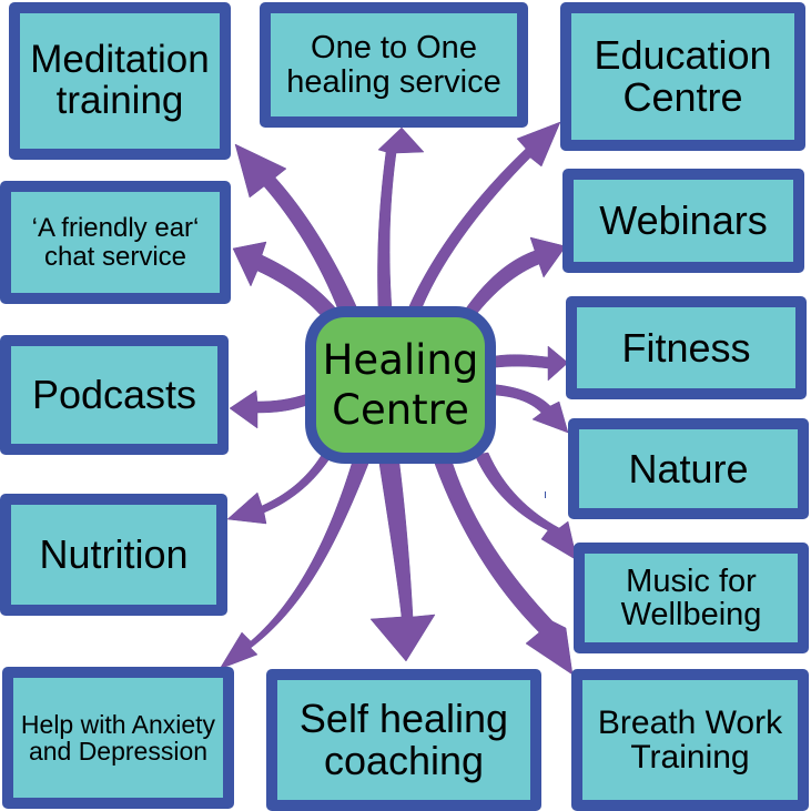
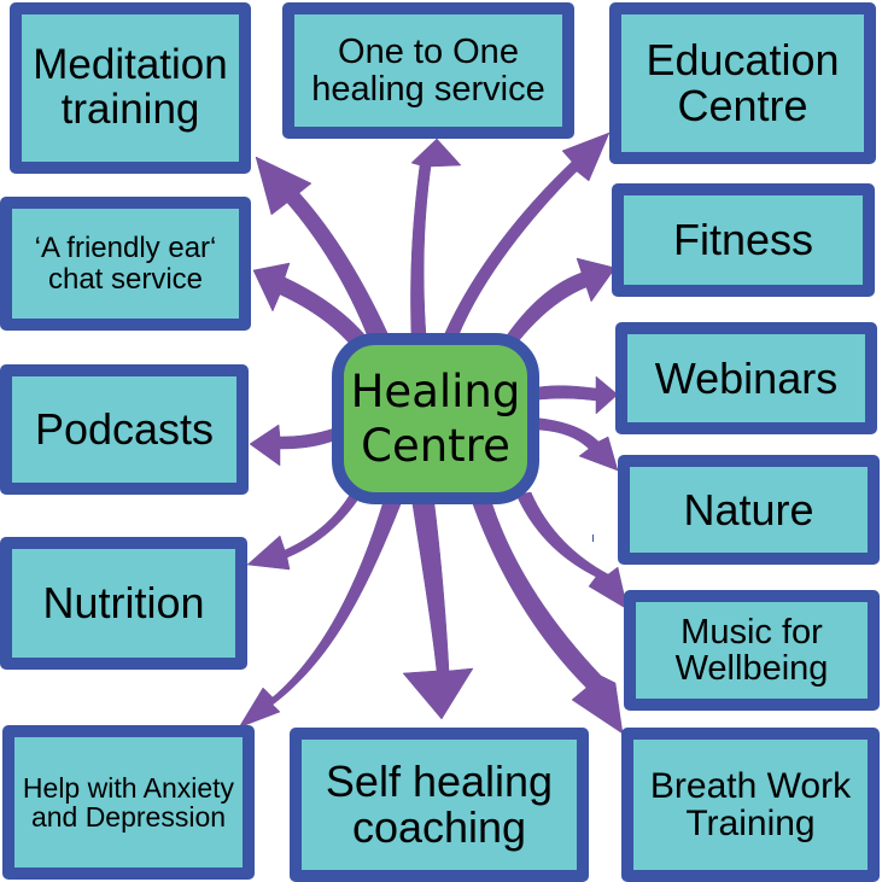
  Meditation
  training
  One to One
  healing service
  Education
  Centre
  ‘A friendly ear‘
  chat service
- Webinars
+ Fitness
  Podcasts
- Fitness
+ Webinars
  Nature
  Nutrition
  Music for
  Wellbeing
  Help with Anxiety
  and Depression
  Self healing
  coaching
  Breath Work
  Training
  Healing
  Centre
